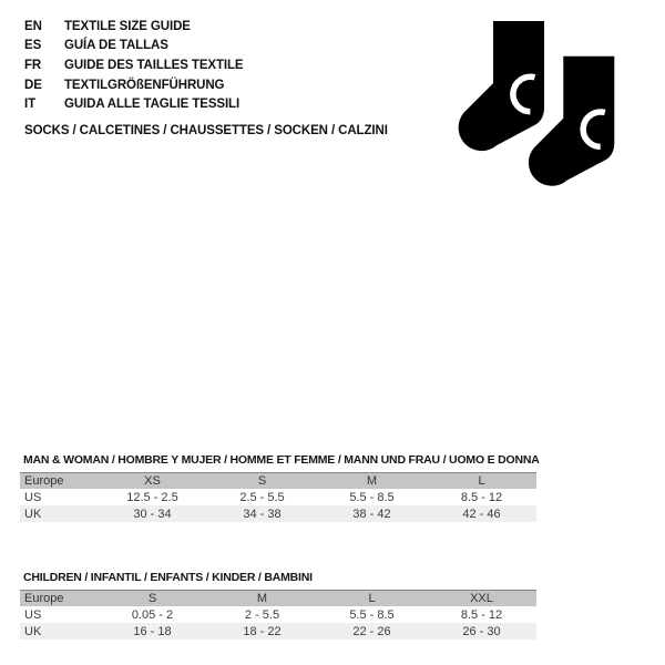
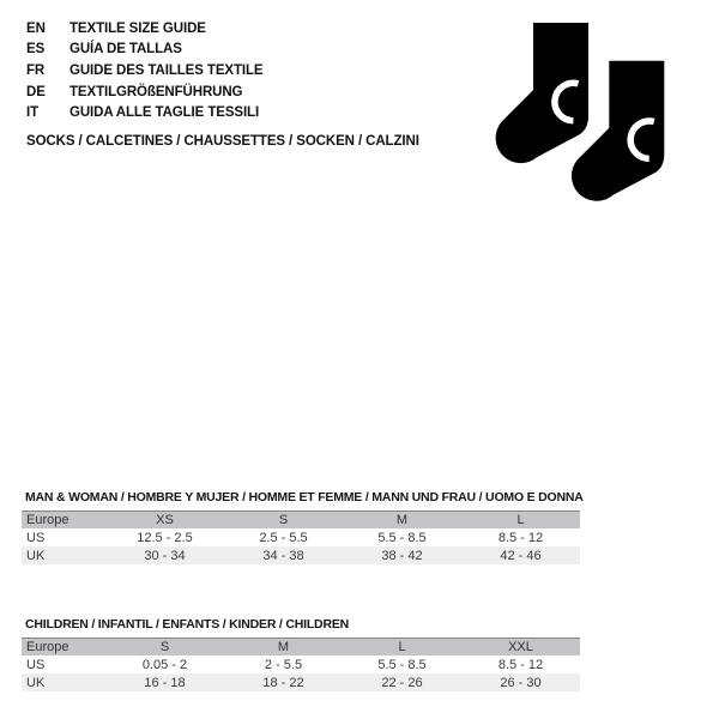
  EN
  TEXTILE SIZE GUIDE
  ES
  GUÍA DE TALLAS
  FR
  GUIDE DES TAILLES TEXTILE
  DE
  TEXTILGRÖßENFÜHRUNG
  IT
  GUIDA ALLE TAGLIE TESSILI
  SOCKS / CALCETINES / CHAUSSETTES / SOCKEN / CALZINI
  MAN & WOMAN / HOMBRE Y MUJER / HOMME ET FEMME / MANN UND FRAU / UOMO E DONNA
  Europe
  XS
  S
  M
  L
  US
  12.5 - 2.5
  2.5 - 5.5
  5.5 - 8.5
  8.5 - 12
  UK
  30 - 34
  34 - 38
  38 - 42
  42 - 46
- CHILDREN / INFANTIL / ENFANTS / KINDER / BAMBINI
+ CHILDREN / INFANTIL / ENFANTS / KINDER / CHILDREN
  Europe
  S
  M
  L
  XXL
  US
  0.05 - 2
  2 - 5.5
  5.5 - 8.5
  8.5 - 12
  UK
  16 - 18
  18 - 22
  22 - 26
  26 - 30
